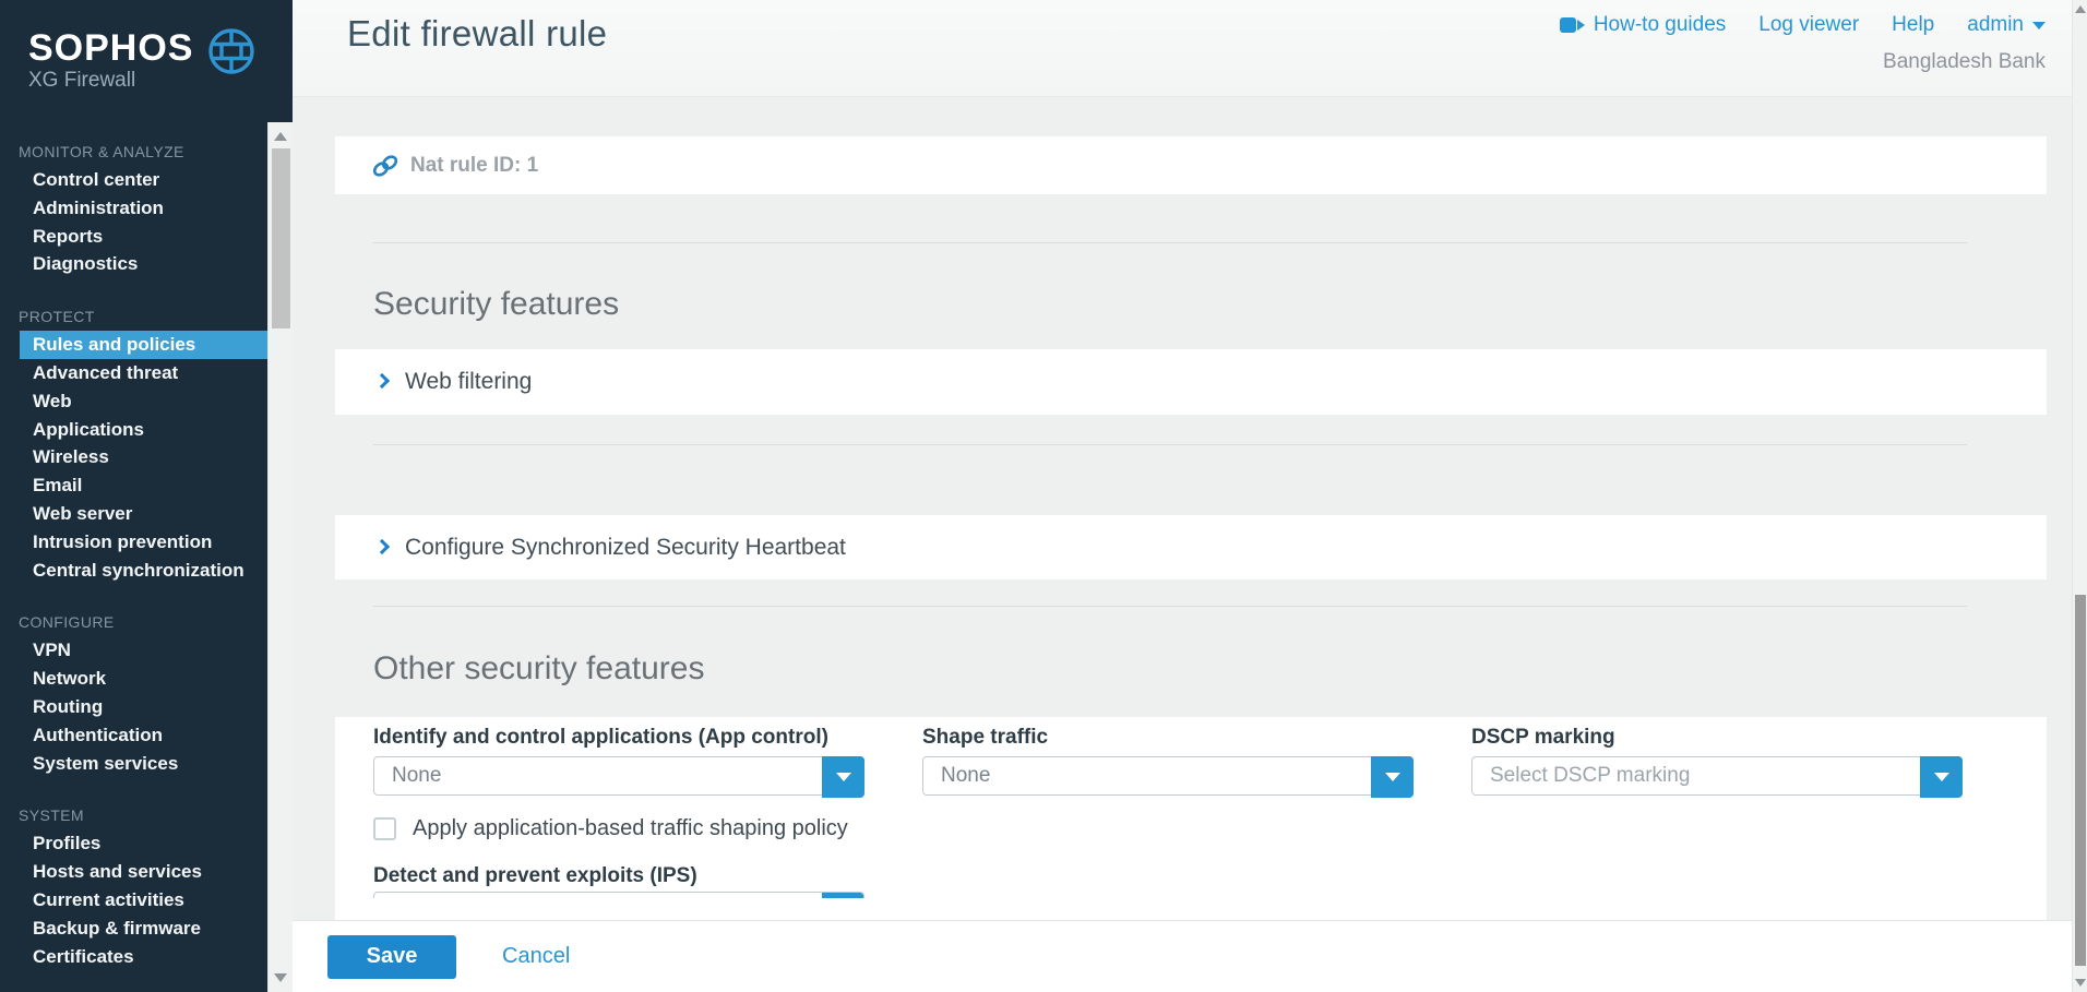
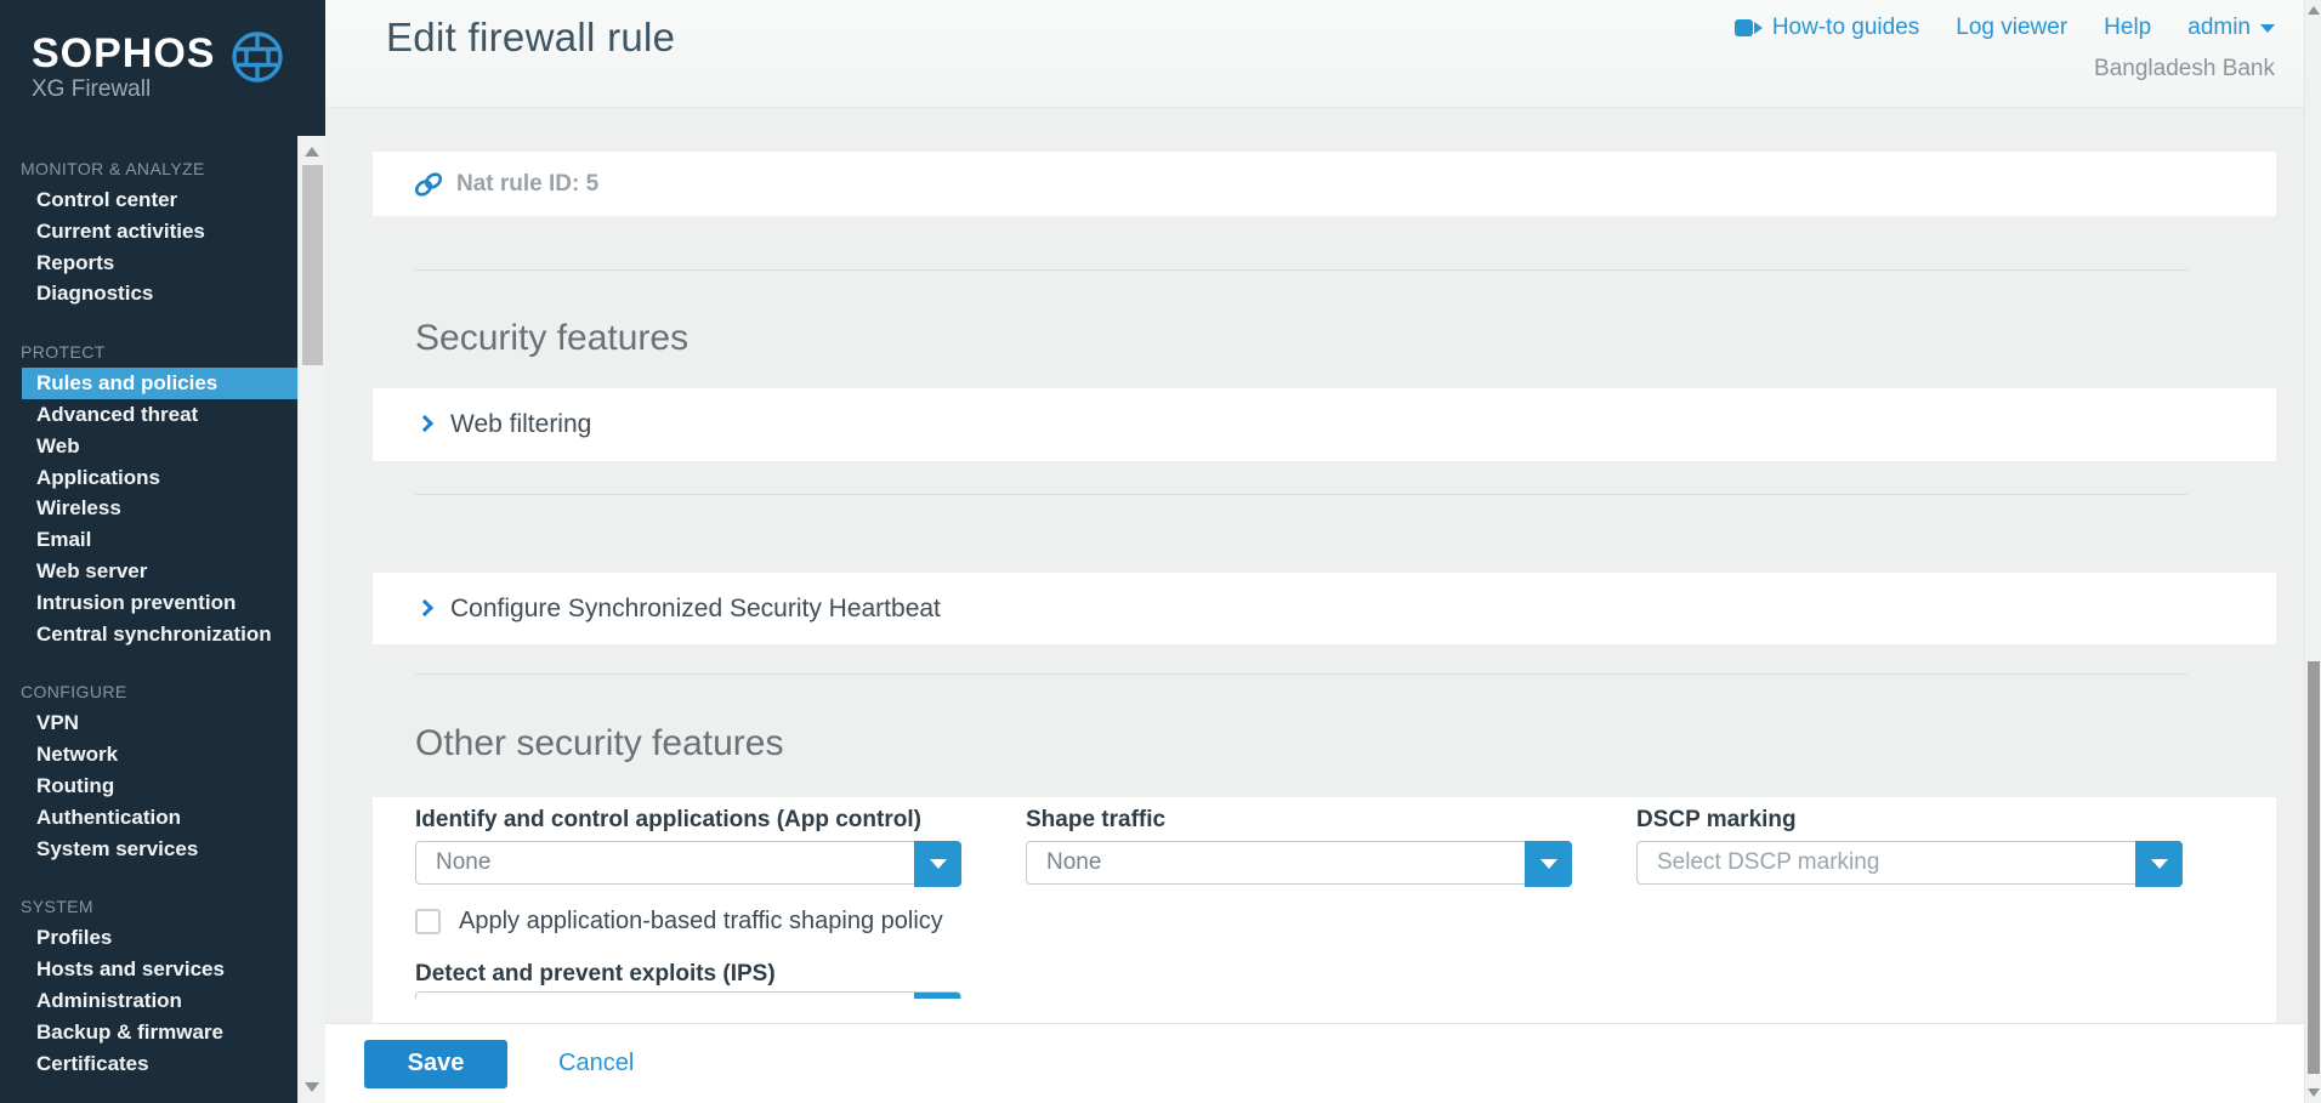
  MONITOR & ANALYZE
  Control center
- Administration
+ Current activities
  Reports
  Diagnostics
  PROTECT
  Rules and policies
  Advanced threat
  Web
  Applications
  Wireless
  Email
  Web server
  Intrusion prevention
  Central synchronization
  CONFIGURE
  VPN
  Network
  Routing
  Authentication
  System services
  SYSTEM
  Profiles
  Hosts and services
- Current activities
+ Administration
  Backup & firmware
  Certificates
  SOPHOS
  XG Firewall
  Edit firewall rule
  How-to guides
  Log viewer
  Help
  admin
  Bangladesh Bank
- Nat rule ID: 1
+ Nat rule ID: 5
  Security features
  Web filtering
  Configure Synchronized Security Heartbeat
  Other security features
  Identify and control applications (App control)
  None
  Shape traffic
  None
  DSCP marking
  Select DSCP marking
  Apply application-based traffic shaping policy
  Detect and prevent exploits (IPS)
  Save
  Cancel
